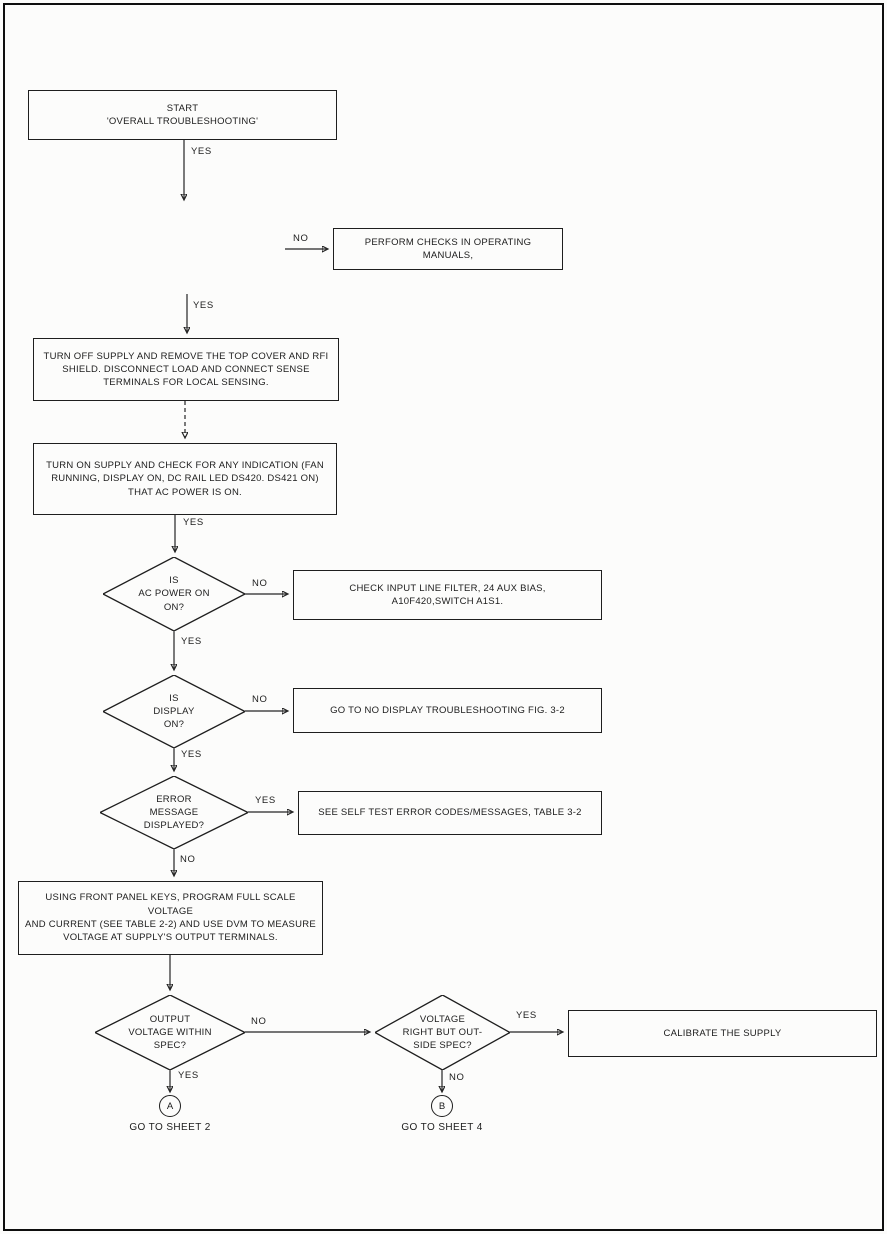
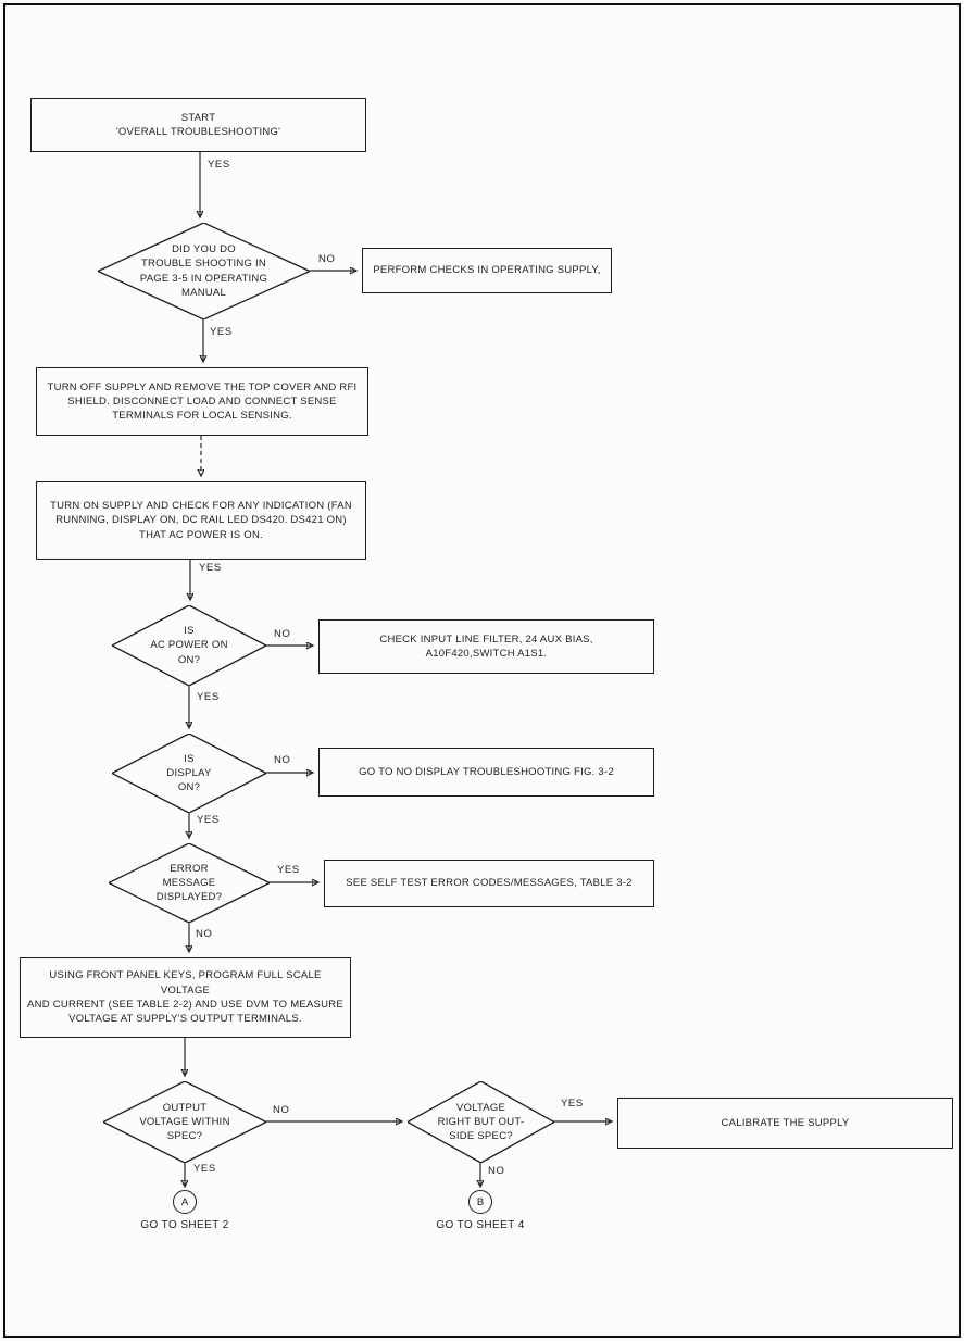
  START
  'OVERALL TROUBLESHOOTING'
- PERFORM CHECKS IN OPERATING MANUALS,
+ PERFORM CHECKS IN OPERATING SUPPLY,
  TURN OFF SUPPLY AND REMOVE THE TOP COVER AND RFI
  SHIELD. DISCONNECT LOAD AND CONNECT SENSE
  TERMINALS FOR LOCAL SENSING.
  TURN ON SUPPLY AND CHECK FOR ANY INDICATION (FAN
  RUNNING, DISPLAY ON, DC RAIL LED DS420. DS421 ON)
  THAT AC POWER IS ON.
  CHECK INPUT LINE FILTER, 24 AUX BIAS,
  A10F420,SWITCH A1S1.
  GO TO NO DISPLAY TROUBLESHOOTING FIG. 3-2
  SEE SELF TEST ERROR CODES/MESSAGES, TABLE 3-2
  USING FRONT PANEL KEYS, PROGRAM FULL SCALE VOLTAGE
  AND CURRENT (SEE TABLE 2-2) AND USE DVM TO MEASURE
  VOLTAGE AT SUPPLY'S OUTPUT TERMINALS.
  CALIBRATE THE SUPPLY
+ DID YOU DO
+ TROUBLE SHOOTING IN
+ PAGE 3-5 IN OPERATING
+ MANUAL
  IS
  AC POWER ON
  ON?
  IS
  DISPLAY
  ON?
  ERROR
  MESSAGE
  DISPLAYED?
  OUTPUT
  VOLTAGE WITHIN
  SPEC?
  VOLTAGE
  RIGHT BUT OUT-
  SIDE SPEC?
  A
  GO TO SHEET 2
  B
  GO TO SHEET 4
  YES
  NO
  YES
  YES
  NO
  YES
  NO
  YES
  YES
  NO
  NO
  YES
  YES
  NO
